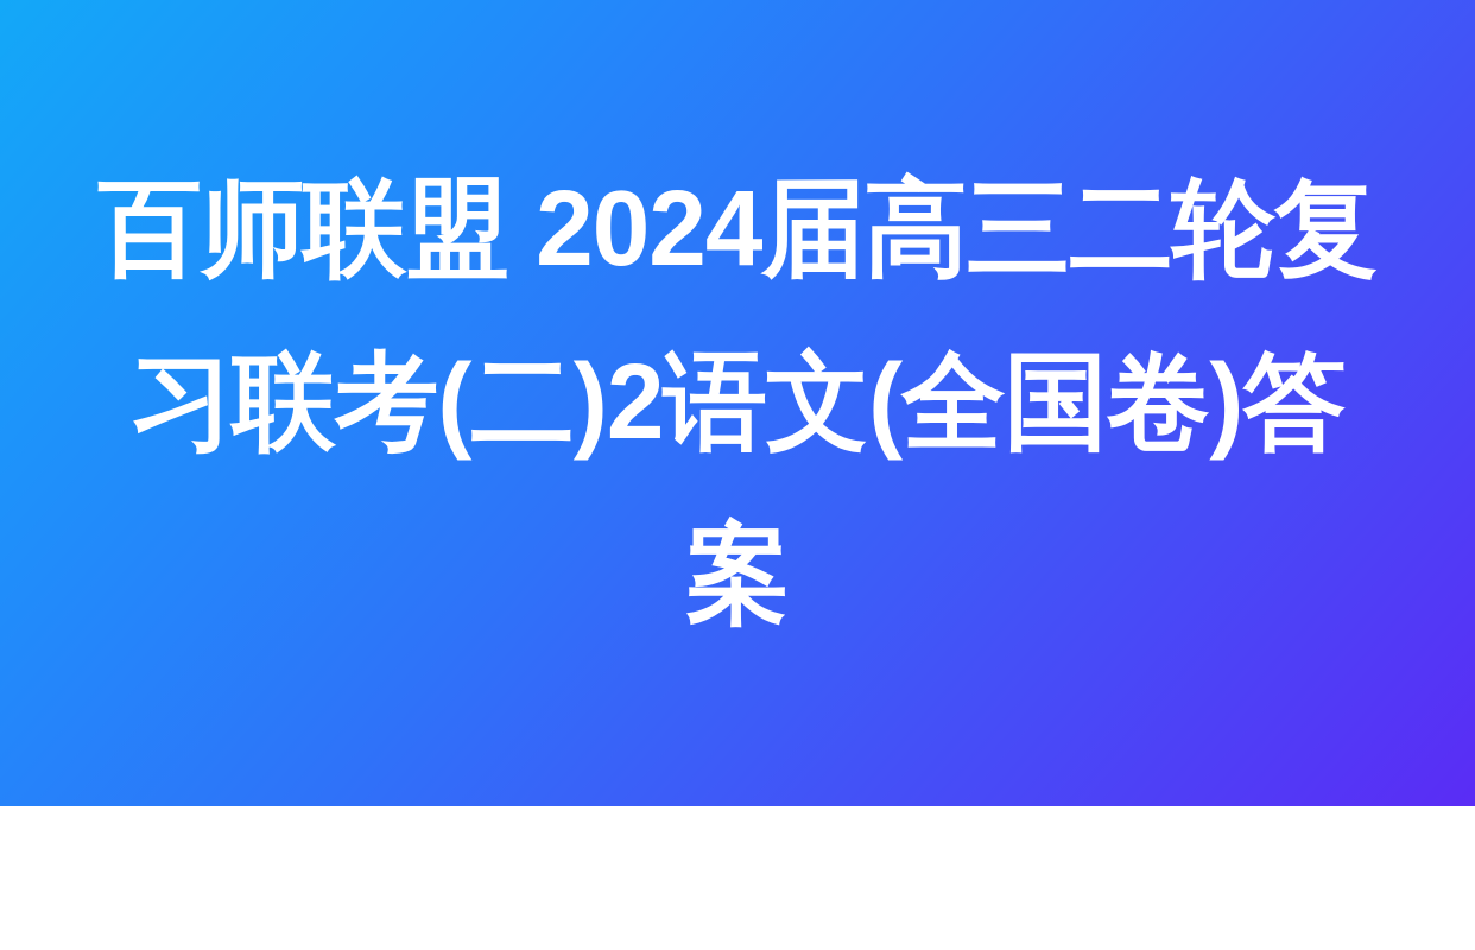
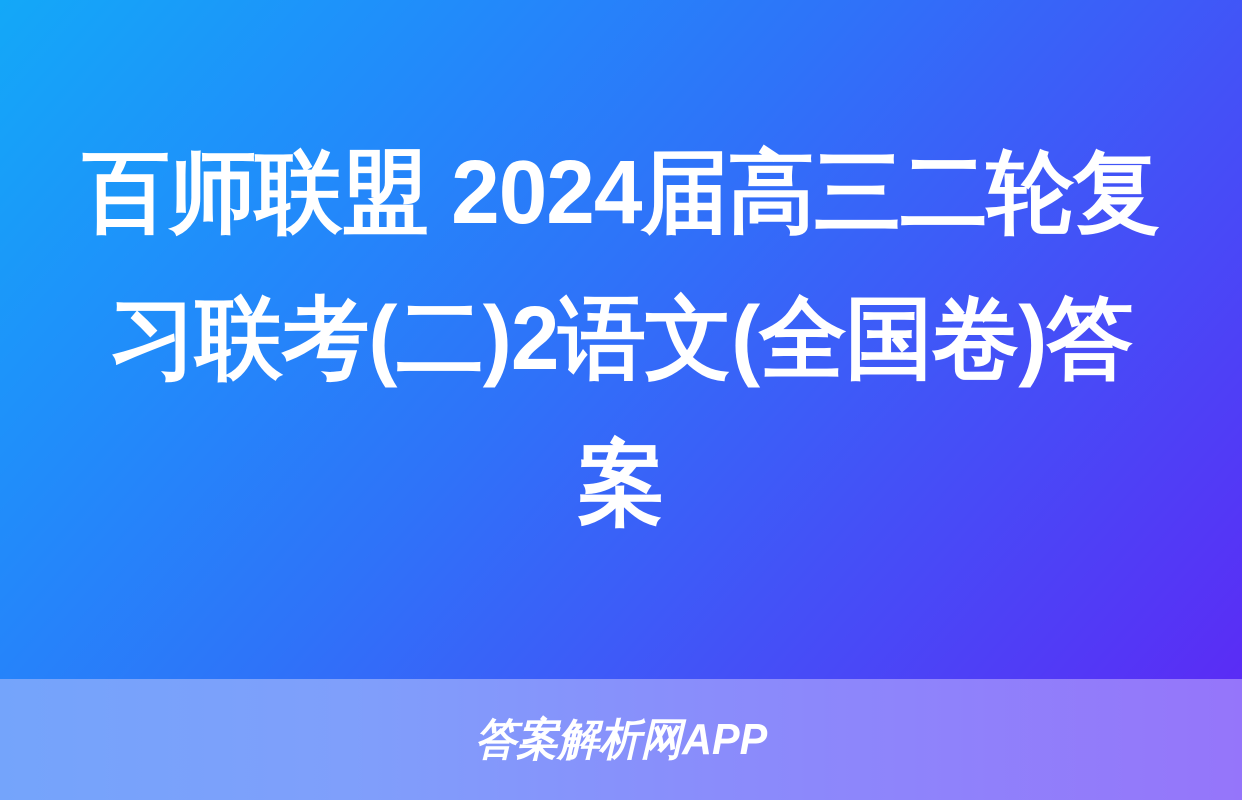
  百师联盟 2024届高三二轮复习联考(二)2语文(全国卷)答案
+ 答案解析网APP
